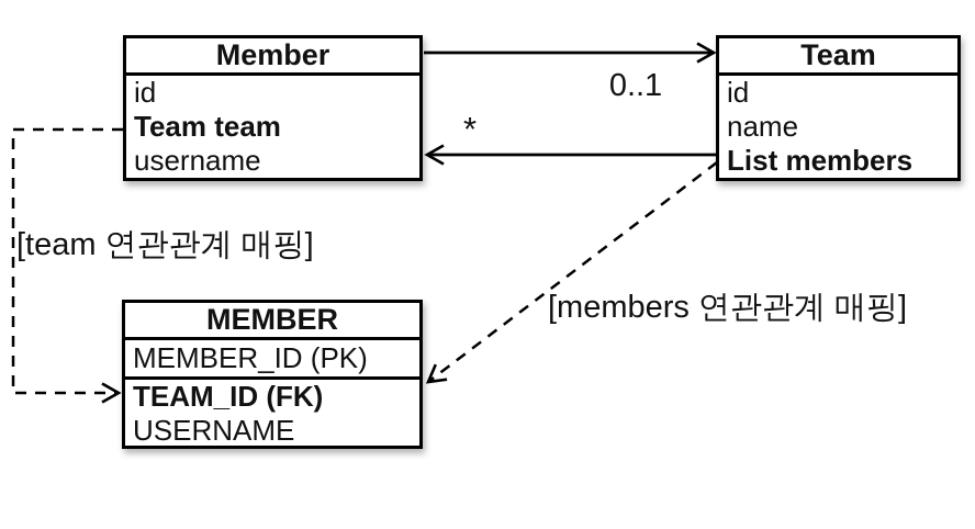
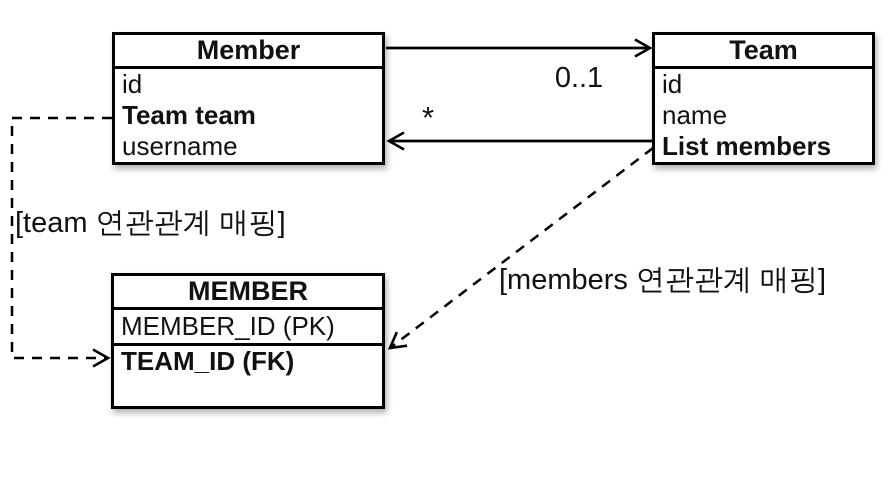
  Member
  id
  Team team
  username
  Team
  id
  name
  List members
  MEMBER
  MEMBER_ID (PK)
  TEAM_ID (FK)
- USERNAME
  0..1
  *
  [team 연관관계 매핑]
  [members 연관관계 매핑]
